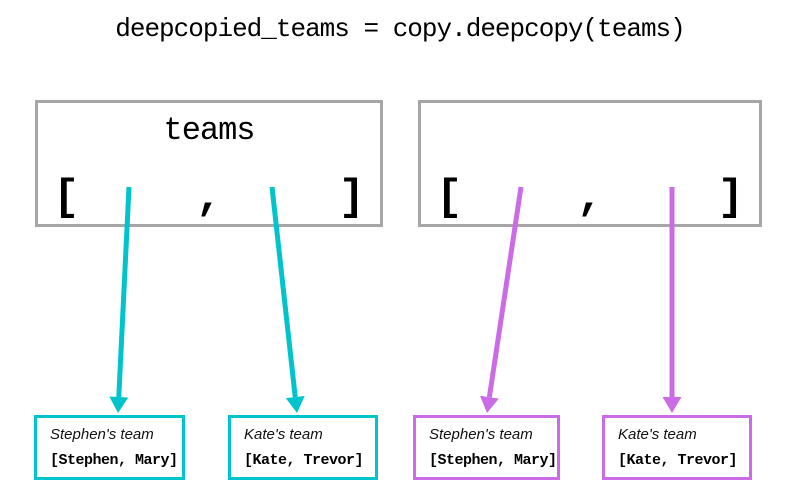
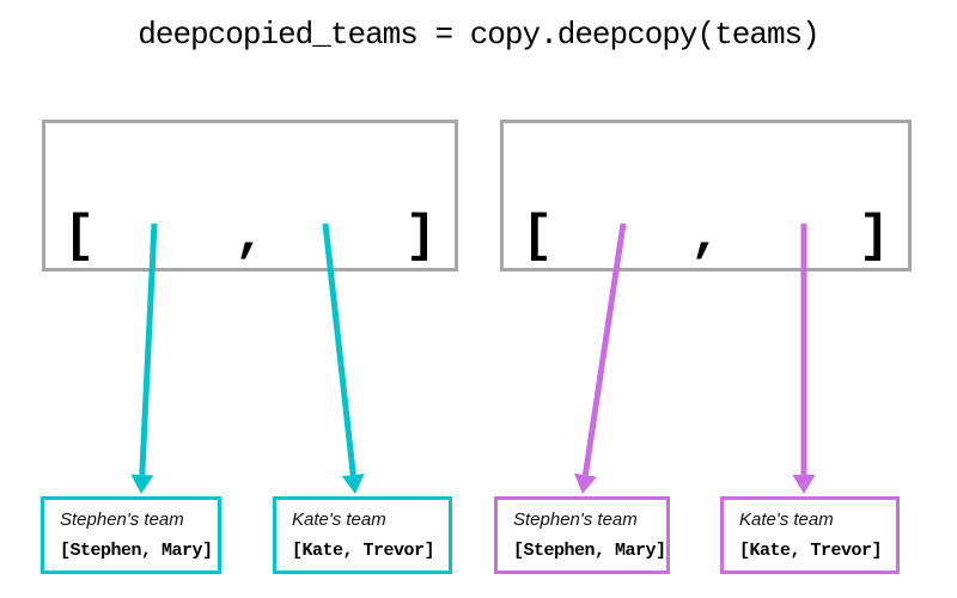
  deepcopied_teams = copy.deepcopy(teams)
- teams
  [
  ,
  ]
  [
  ,
  ]
  Stephen's team
  [Stephen, Mary
  Kate's team
  [Kate, Trevor]
  Stephen's team
  [Stephen, Mary
  Kate's team
  [Kate, Trevor]
